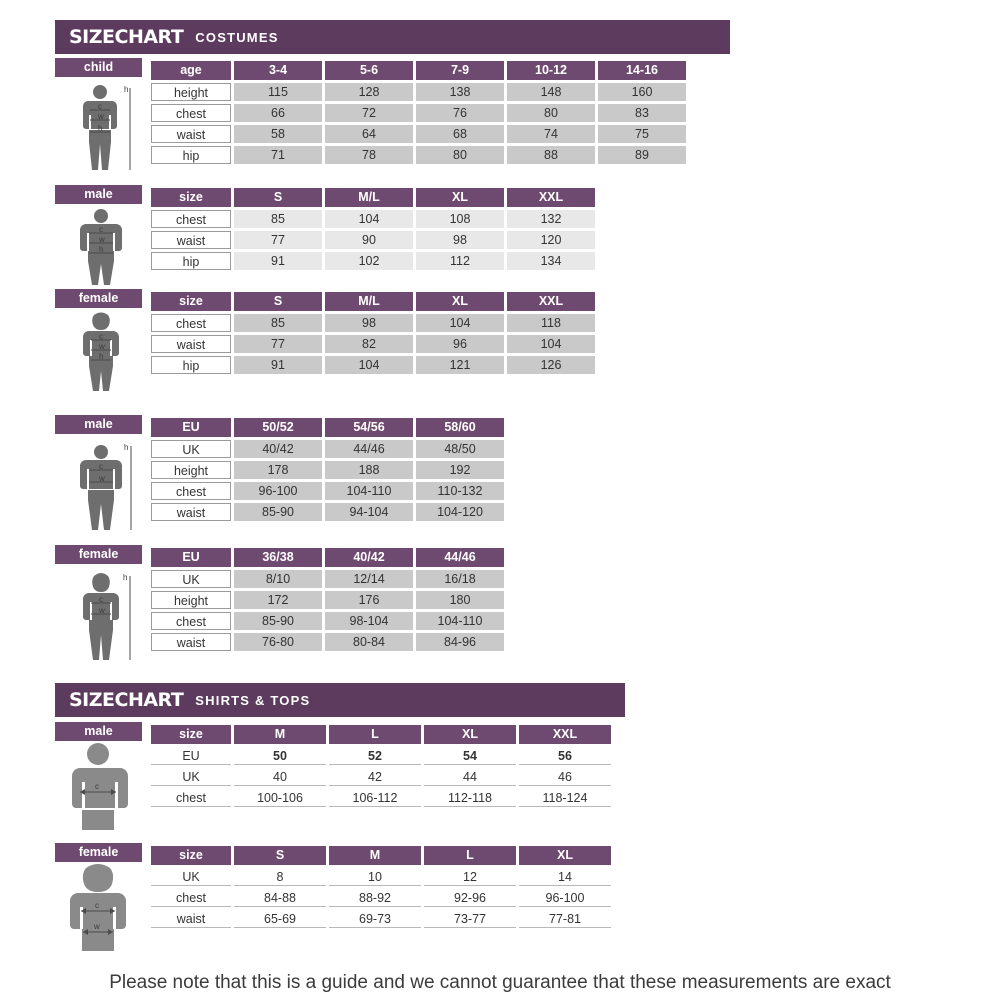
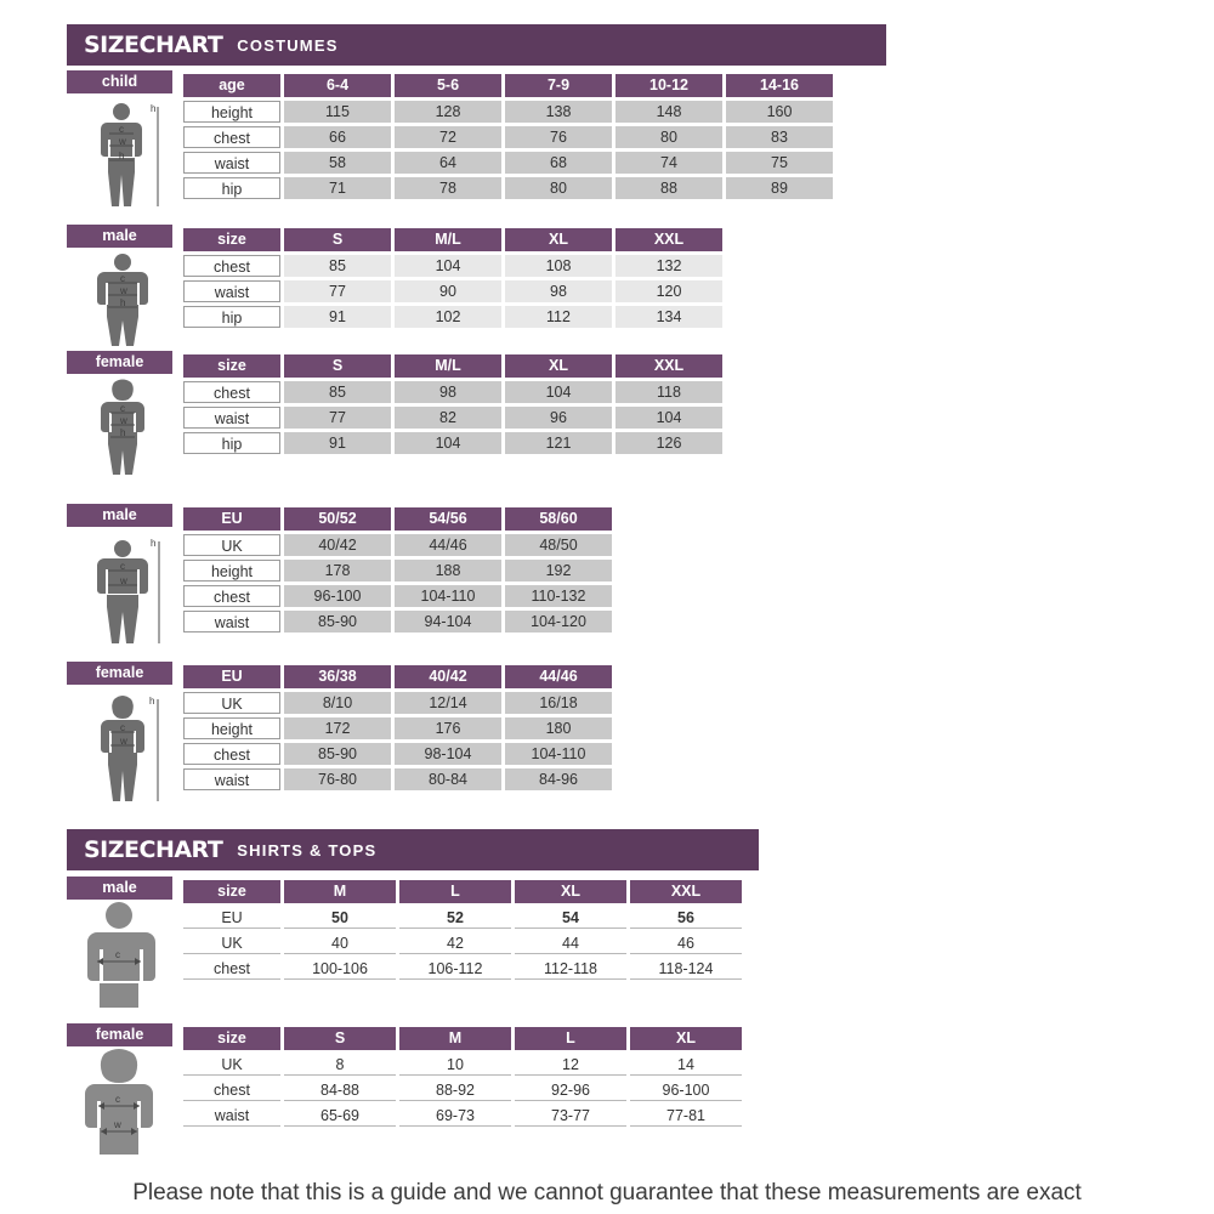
  SIZECHART
  COSTUMES
  child
- age	3-4	5-6	7-9	10-12	14-16
+ age	6-4	5-6	7-9	10-12	14-16
  height	115	128	138	148	160
  chest	66	72	76	80	83
  waist	58	64	68	74	75
  hip	71	78	80	88	89
  h
  c
  w
  h
  male
  size	S	M/L	XL	XXL
  chest	85	104	108	132
  waist	77	90	98	120
  hip	91	102	112	134
  c
  w
  h
  female
  size	S	M/L	XL	XXL
  chest	85	98	104	118
  waist	77	82	96	104
  hip	91	104	121	126
  c
  w
  h
  male
  EU	50/52	54/56	58/60
  UK	40/42	44/46	48/50
  height	178	188	192
  chest	96-100	104-110	110-132
  waist	85-90	94-104	104-120
  h
  c
  w
  female
  EU	36/38	40/42	44/46
  UK	8/10	12/14	16/18
  height	172	176	180
  chest	85-90	98-104	104-110
  waist	76-80	80-84	84-96
  h
  c
  w
  SIZECHART
  SHIRTS & TOPS
  male
  size	M	L	XL	XXL
  EU	50	52	54	56
  UK	40	42	44	46
  chest	100-106	106-112	112-118	118-124
  c
  female
  size	S	M	L	XL
  UK	8	10	12	14
  chest	84-88	88-92	92-96	96-100
  waist	65-69	69-73	73-77	77-81
  c
  w
  Please note that this is a guide and we cannot guarantee that these measurements are exact
